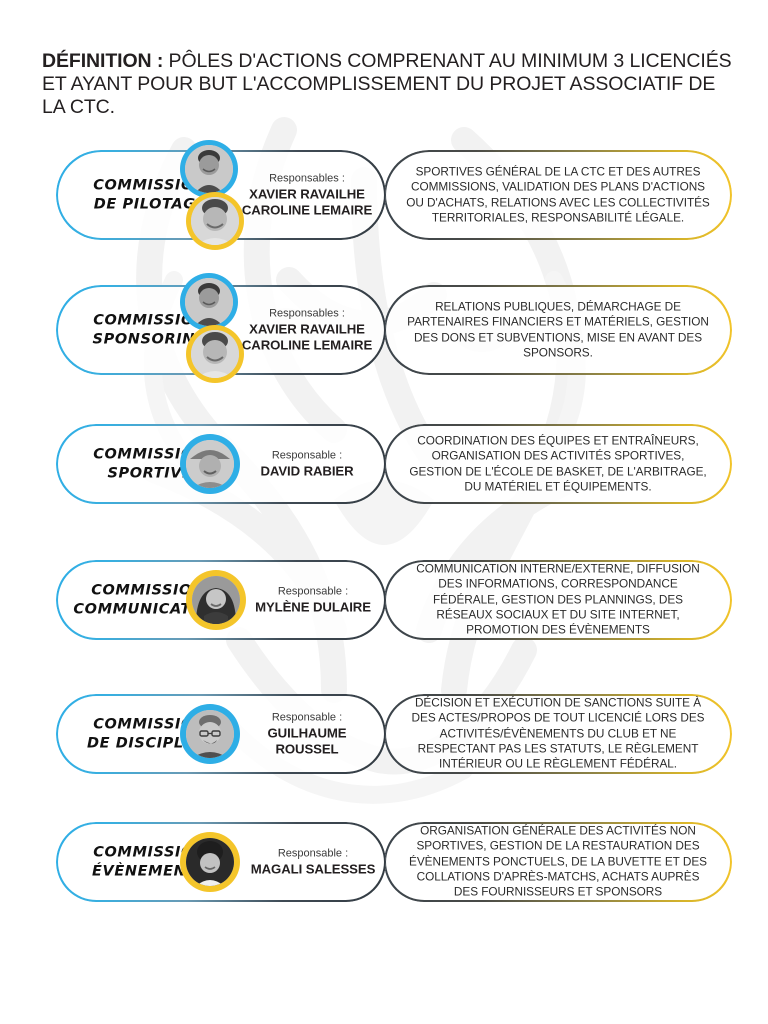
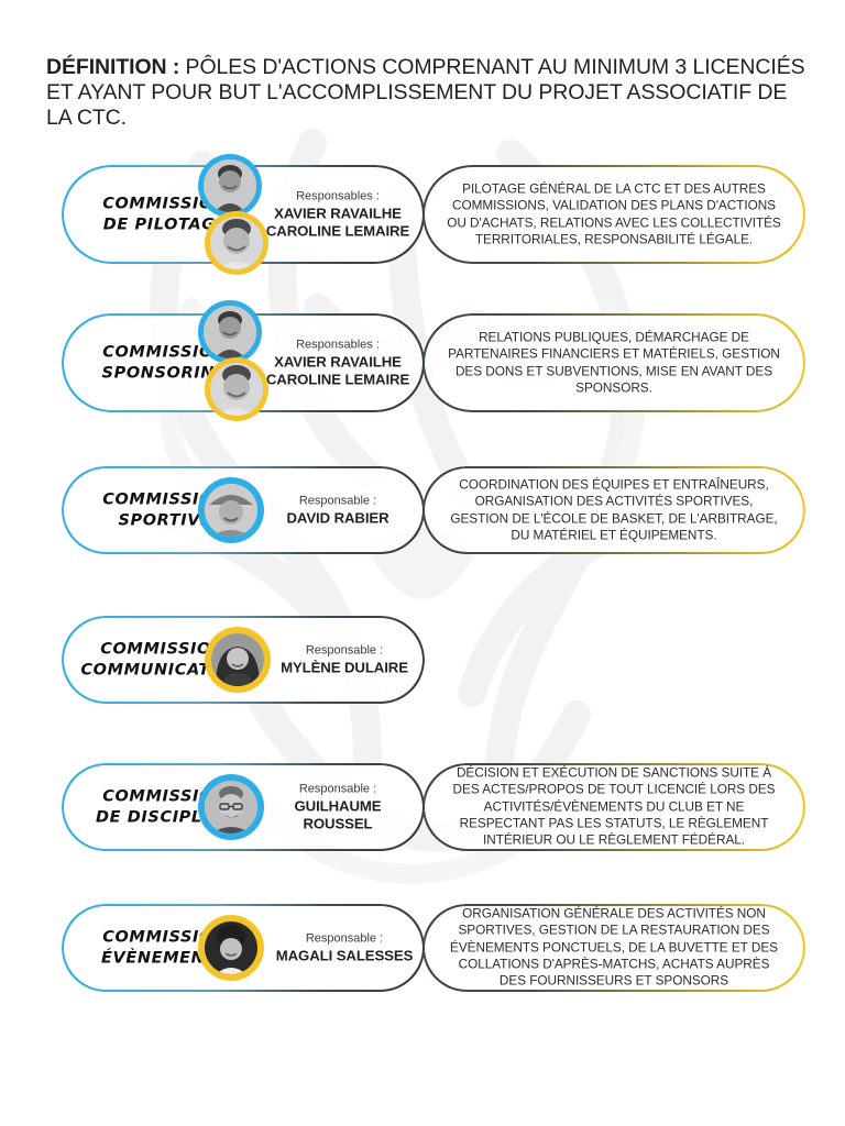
  DÉFINITION : PÔLES D'ACTIONS COMPRENANT AU MINIMUM 3 LICENCIÉS ET AYANT POUR BUT L'ACCOMPLISSEMENT DU PROJET ASSOCIATIF DE LA CTC.
- SPORTIVES GÉNÉRAL DE LA CTC ET DES AUTRES COMMISSIONS, VALIDATION DES PLANS D'ACTIONS OU D'ACHATS, RELATIONS AVEC LES COLLECTIVITÉS TERRITORIALES, RESPONSABILITÉ LÉGALE.
+ PILOTAGE GÉNÉRAL DE LA CTC ET DES AUTRES COMMISSIONS, VALIDATION DES PLANS D'ACTIONS OU D'ACHATS, RELATIONS AVEC LES COLLECTIVITÉS TERRITORIALES, RESPONSABILITÉ LÉGALE.
  COMMISSI
  DE PILOTAG
  Responsables :
  XAVIER RAVAILHE
  CAROLINE LEMAIRE
  RELATIONS PUBLIQUES, DÉMARCHAGE DE PARTENAIRES FINANCIERS ET MATÉRIELS, GESTION DES DONS ET SUBVENTIONS, MISE EN AVANT DES SPONSORS.
  COMMISSI
  SPONSORIN
  Responsables :
  XAVIER RAVAILHE
  CAROLINE LEMAIRE
  COORDINATION DES ÉQUIPES ET ENTRAÎNEURS, ORGANISATION DES ACTIVITÉS SPORTIVES, GESTION DE L'ÉCOLE DE BASKET, DE L'ARBITRAGE, DU MATÉRIEL ET ÉQUIPEMENTS.
  COMMISSI
  SPORTIV
  Responsable :
  DAVID RABIER
- COMMUNICATION INTERNE/EXTERNE, DIFFUSION DES INFORMATIONS, CORRESPONDANCE FÉDÉRALE, GESTION DES PLANNINGS, DES RÉSEAUX SOCIAUX ET DU SITE INTERNET, PROMOTION DES ÉVÈNEMENTS
  COMMISSIO
  COMMUNICAT
  Responsable :
  MYLÈNE DULAIRE
  DÉCISION ET EXÉCUTION DE SANCTIONS SUITE À DES ACTES/PROPOS DE TOUT LICENCIÉ LORS DES ACTIVITÉS/ÉVÈNEMENTS DU CLUB ET NE RESPECTANT PAS LES STATUTS, LE RÈGLEMENT INTÉRIEUR OU LE RÈGLEMENT FÉDÉRAL.
  COMMISSI
  DE DISCIPL
  Responsable :
  GUILHAUME
  ROUSSEL
  ORGANISATION GÉNÉRALE DES ACTIVITÉS NON SPORTIVES, GESTION DE LA RESTAURATION DES ÉVÈNEMENTS PONCTUELS, DE LA BUVETTE ET DES COLLATIONS D'APRÈS-MATCHS, ACHATS AUPRÈS DES FOURNISSEURS ET SPONSORS
  COMMISSI
  ÉVÈNEMEN
  Responsable :
  MAGALI SALESSES
